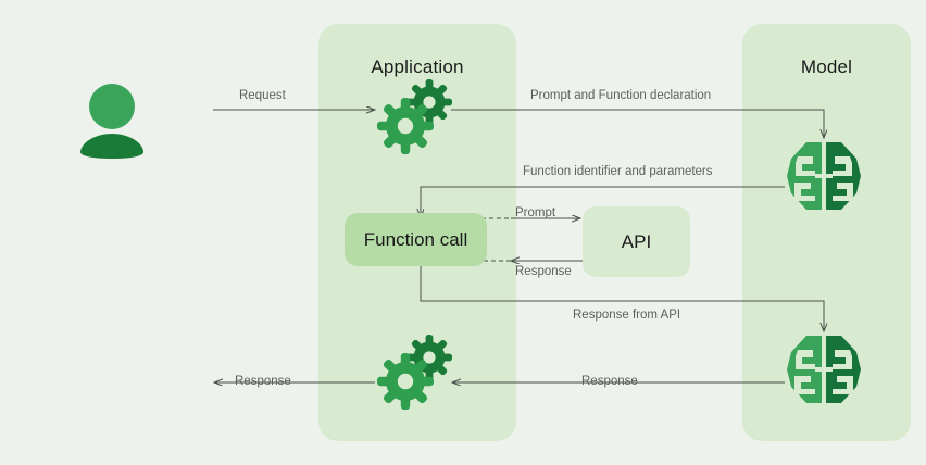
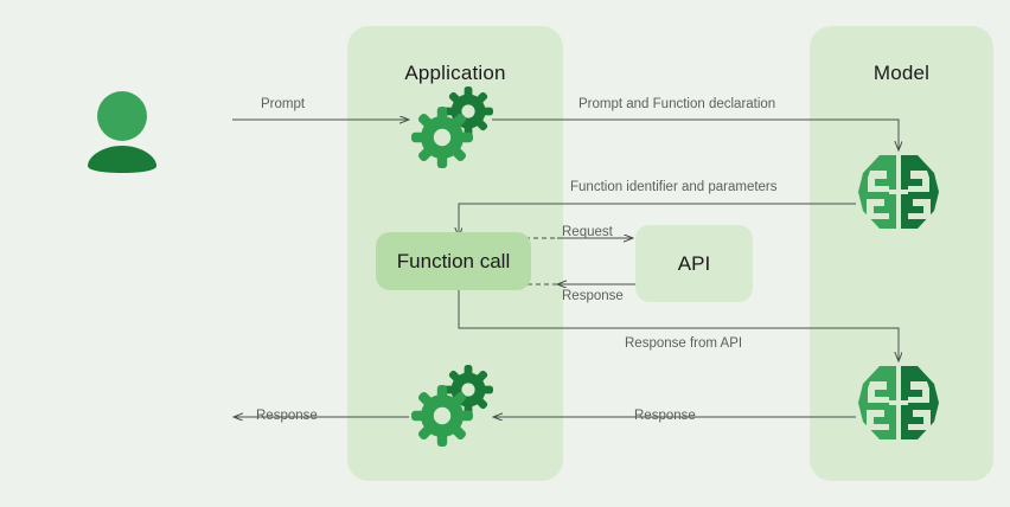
  Application
  Model
- Request
+ Prompt
  Prompt and Function declaration
  Function identifier and parameters
- Prompt
+ Request
  Response
  Response from API
  Response
  Response
  Function call
  API
